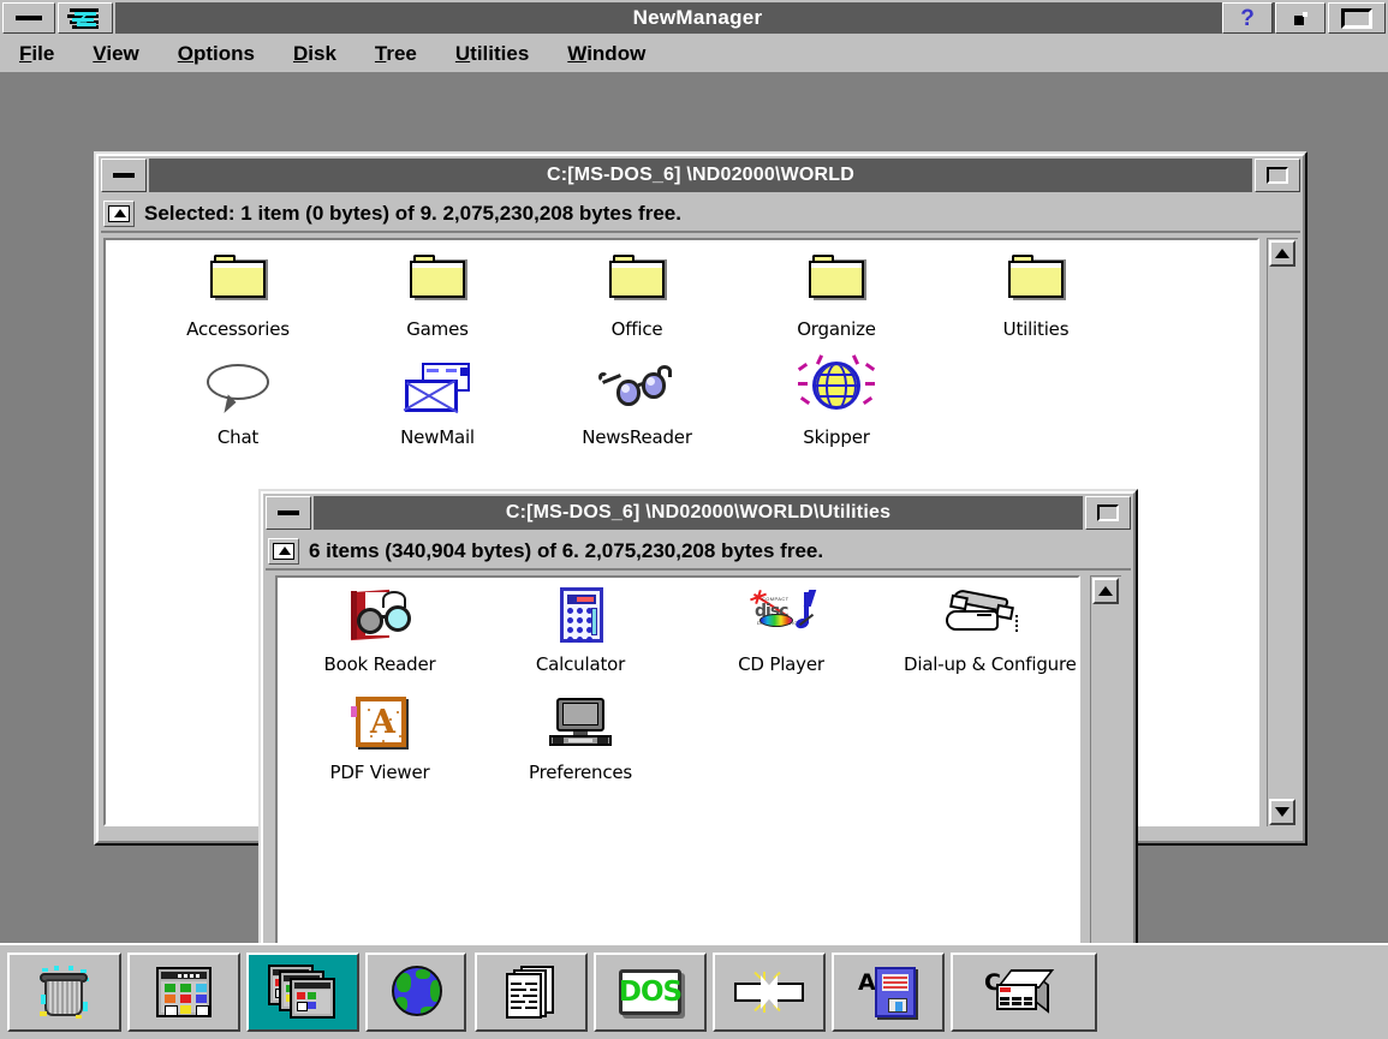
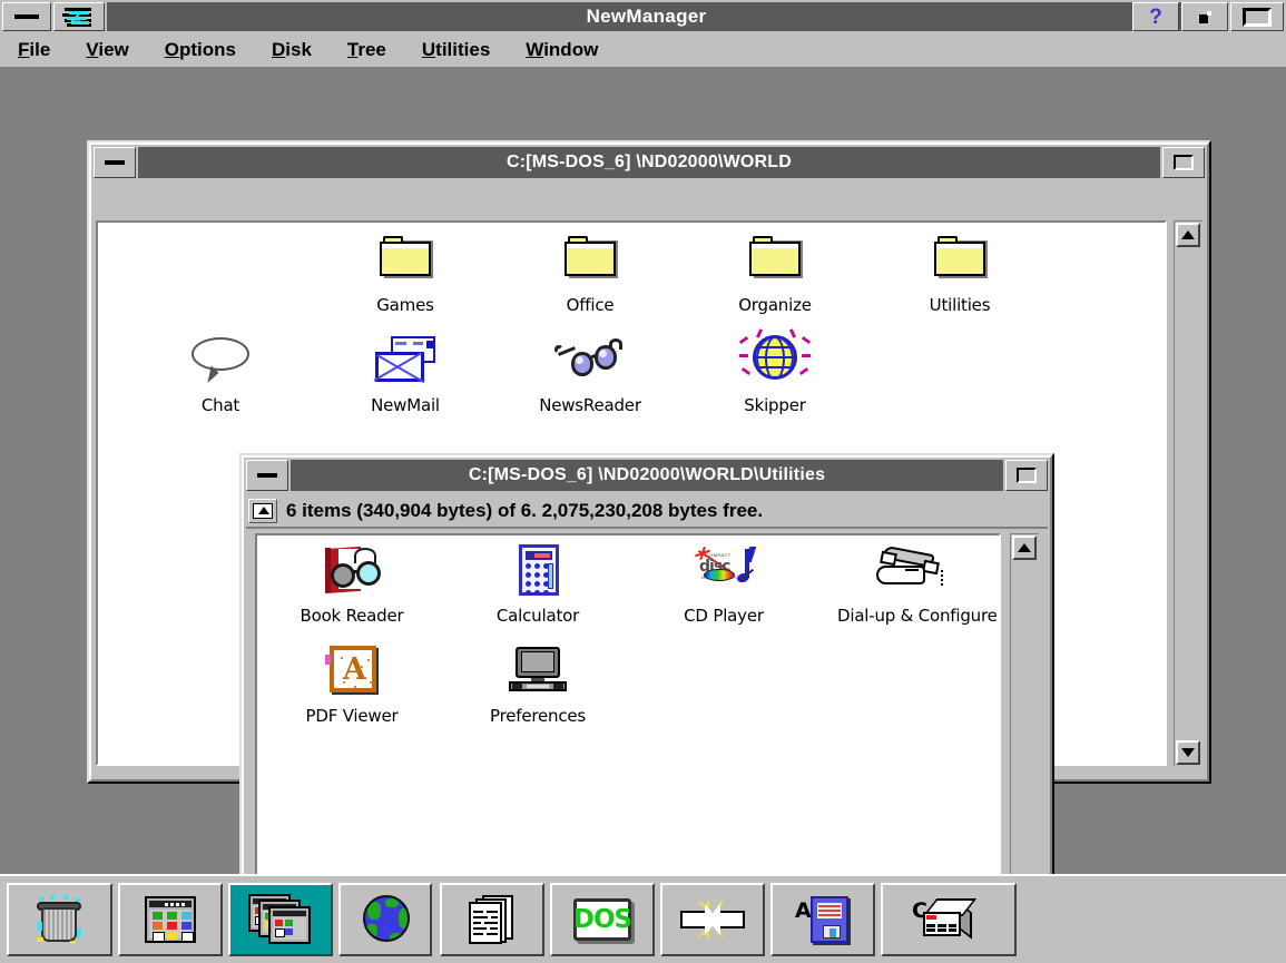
  Z
  NewManager
  ?
  File
  View
  Options
  Disk
  Tree
  Utilities
  Window
  C:[MS-DOS_6] \ND02000\WORLD
- Selected: 1 item (0 bytes) of 9. 2,075,230,208 bytes free.
- Accessories
  Games
  Office
  Organize
  Utilities
  Chat
  NewMail
  NewsReader
  Skipper
  C:[MS-DOS_6] \ND02000\WORLD\Utilities
  6 items (340,904 bytes) of 6. 2,075,230,208 bytes free.
  Book Reader
  Calculator
  disc
  CD Player
  Dial-up & Configure
  A
  PDF Viewer
  Preferences
  DOS
  A
  C
